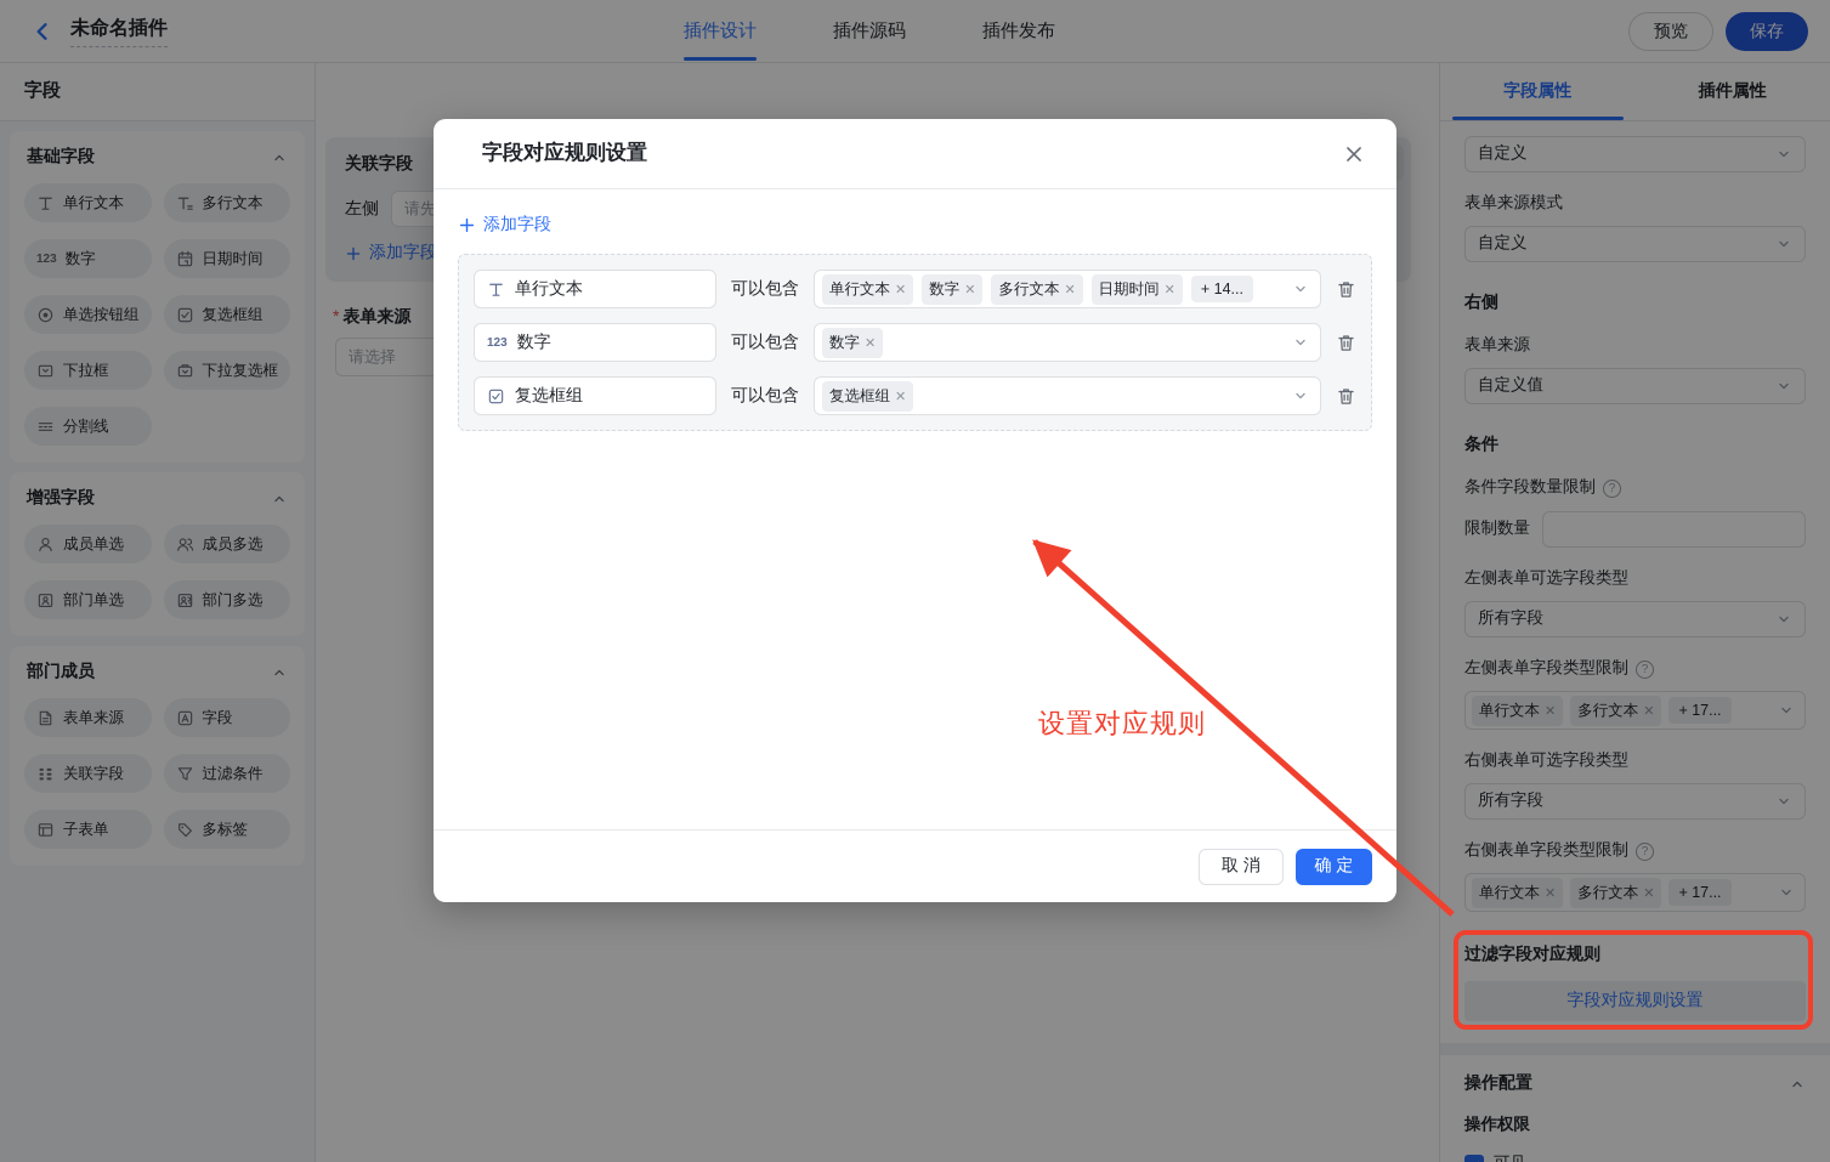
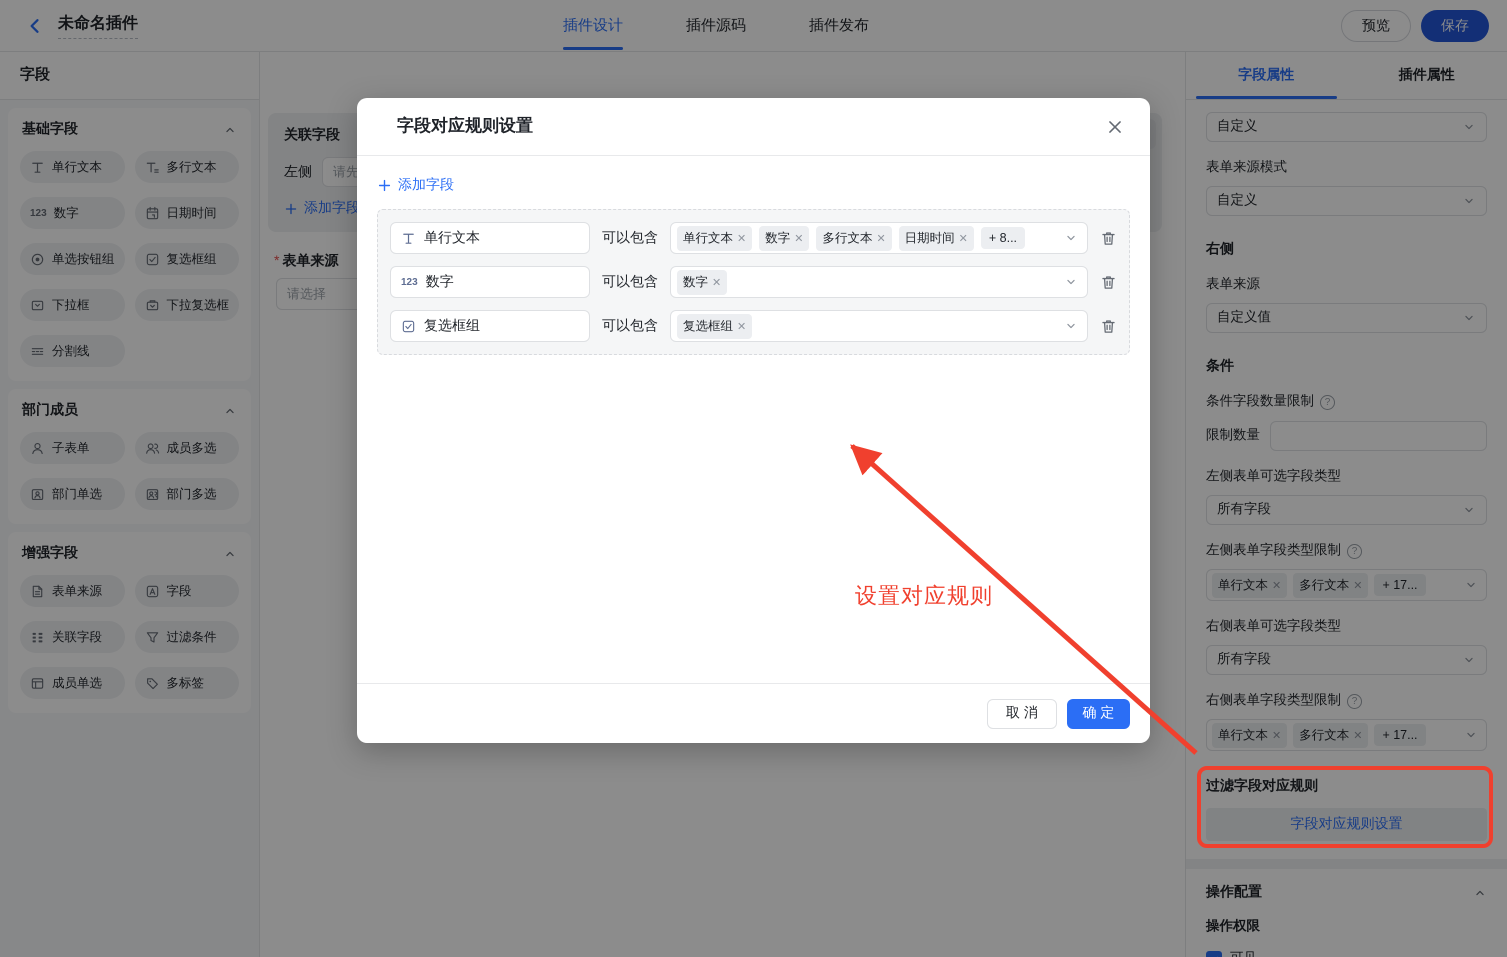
  未命名插件
  插件设计
  插件源码
  插件发布
  预览
  保存
  字段
  基础字段
  单行文本
  多行文本
  123
  数字
  日期时间
  单选按钮组
  复选框组
  下拉框
  下拉复选框
  分割线
- 增强字段
+ 部门成员
- 成员单选
+ 子表单
  成员多选
  部门单选
  部门多选
- 部门成员
+ 增强字段
  表单来源
  字段
  关联字段
  过滤条件
- 子表单
+ 成员单选
  多标签
  关联字段
  左侧
  请先
  添加字段
  * 表单来源
  请选择
  字段属性
  插件属性
  自定义
  表单来源模式
  自定义
  右侧
  表单来源
  自定义值
  条件
  条件字段数量限制
  限制数量
  左侧表单可选字段类型
  所有字段
  左侧表单字段类型限制
  单行文本
  多行文本
  + 17...
  右侧表单可选字段类型
  所有字段
  右侧表单字段类型限制
  单行文本
  多行文本
  + 17...
  过滤字段对应规则
  字段对应规则设置
  操作配置
  操作权限
  字段对应规则设置
  添加字段
  单行文本
  可以包含
  单行文本
  数字
  多行文本
  日期时间
- + 14...
+ + 8...
  123
  数字
  可以包含
  数字
  复选框组
  可以包含
  复选框组
  取 消
  确 定
  设置对应规则
